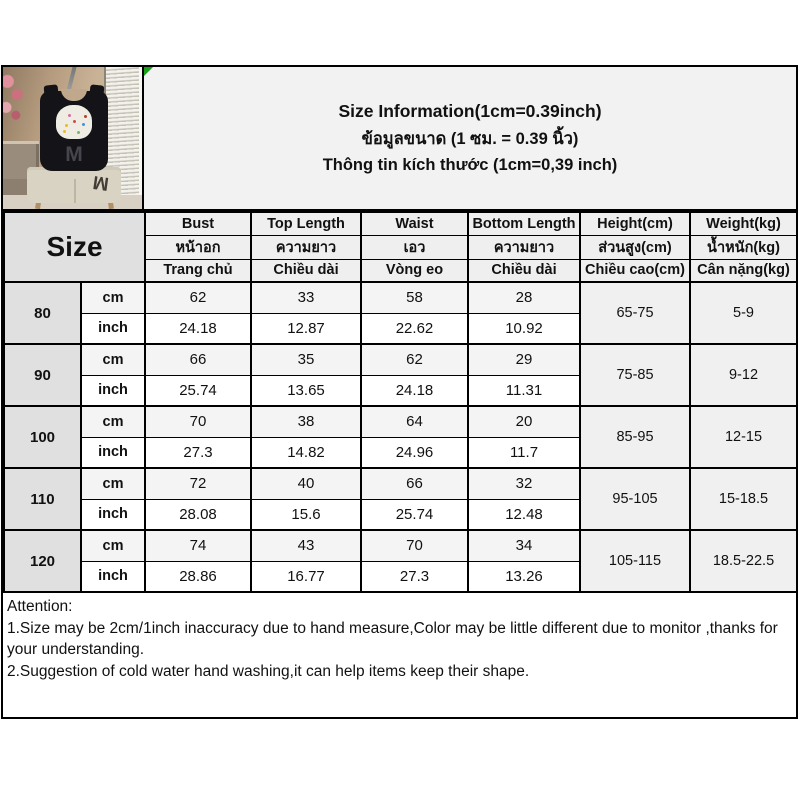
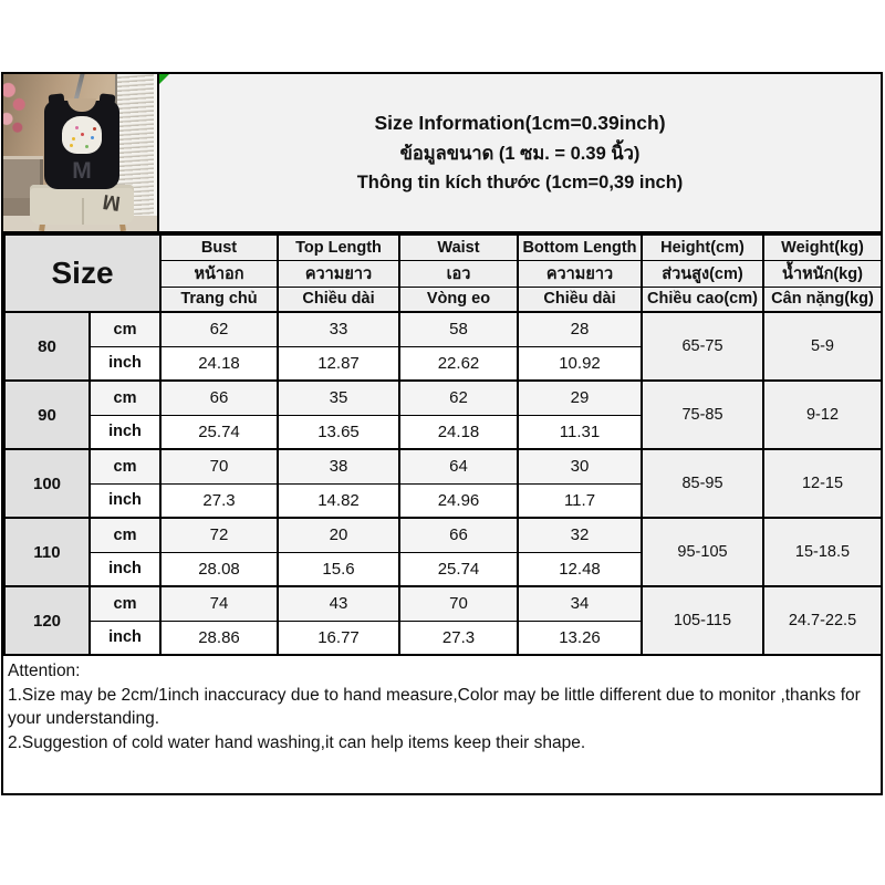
  M
  Size Information(1cm=0.39inch)
  ข้อมูลขนาด (1 ซม. = 0.39 นิ้ว)
  Thông tin kích thước (1cm=0,39 inch)
  Size	Bust	Top Length	Waist	Bottom Length	Height(cm)	Weight(kg)
  หน้าอก	ความยาว	เอว	ความยาว	ส่วนสูง(cm)	น้ำหนัก(kg)
  Trang chủ	Chiều dài	Vòng eo	Chiều dài	Chiều cao(cm)	Cân nặng(kg)
  80	cm	62	33	58	28	65-75	5-9
  inch	24.18	12.87	22.62	10.92
  90	cm	66	35	62	29	75-85	9-12
  inch	25.74	13.65	24.18	11.31
- 100	cm	70	38	64	20	85-95	12-15
+ 100	cm	70	38	64	30	85-95	12-15
  inch	27.3	14.82	24.96	11.7
- 110	cm	72	40	66	32	95-105	15-18.5
+ 110	cm	72	20	66	32	95-105	15-18.5
  inch	28.08	15.6	25.74	12.48
- 120	cm	74	43	70	34	105-115	18.5-22.5
+ 120	cm	74	43	70	34	105-115	24.7-22.5
  inch	28.86	16.77	27.3	13.26
  Attention:
  1.Size may be 2cm/1inch inaccuracy due to hand measure,Color may be little different due to monitor ,thanks for your understanding.
  2.Suggestion of cold water hand washing,it can help items keep their shape.
